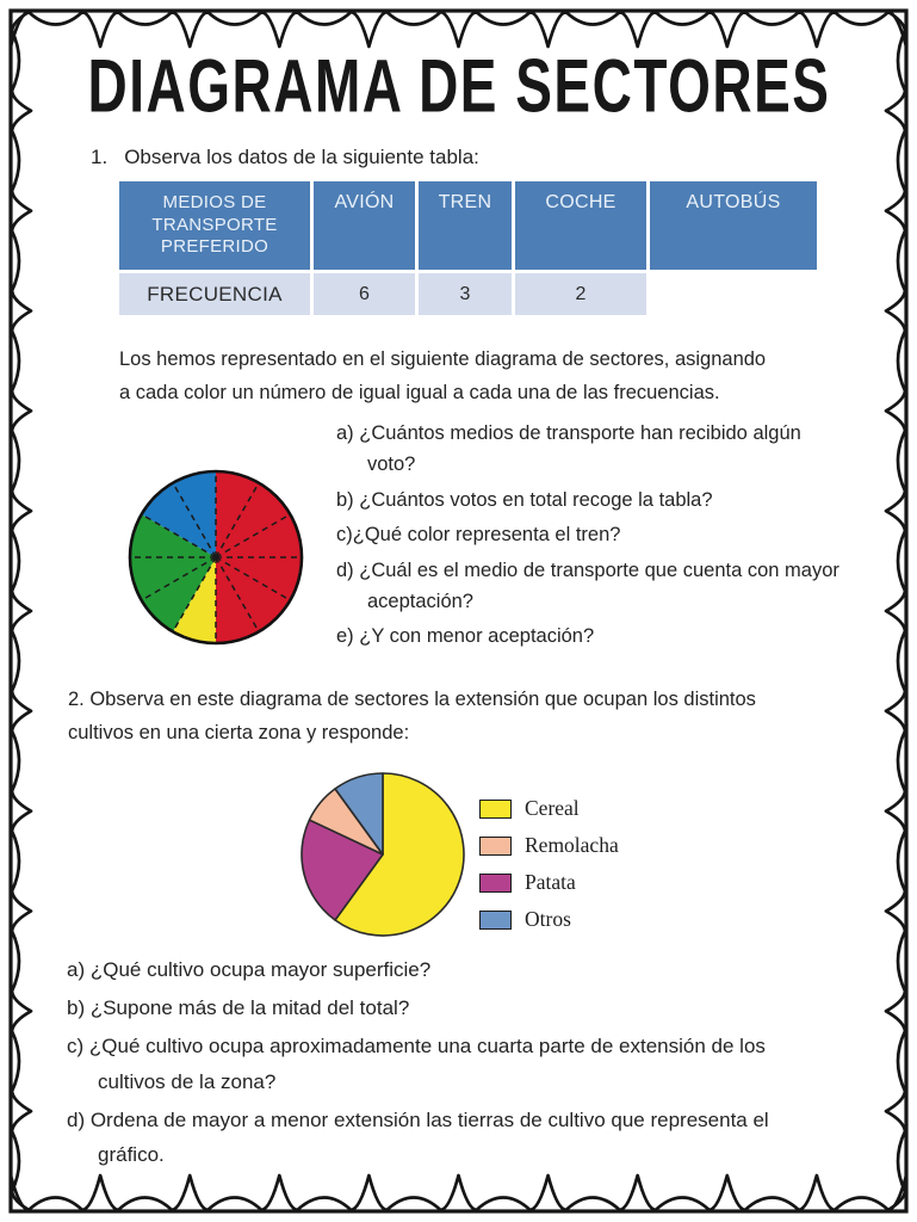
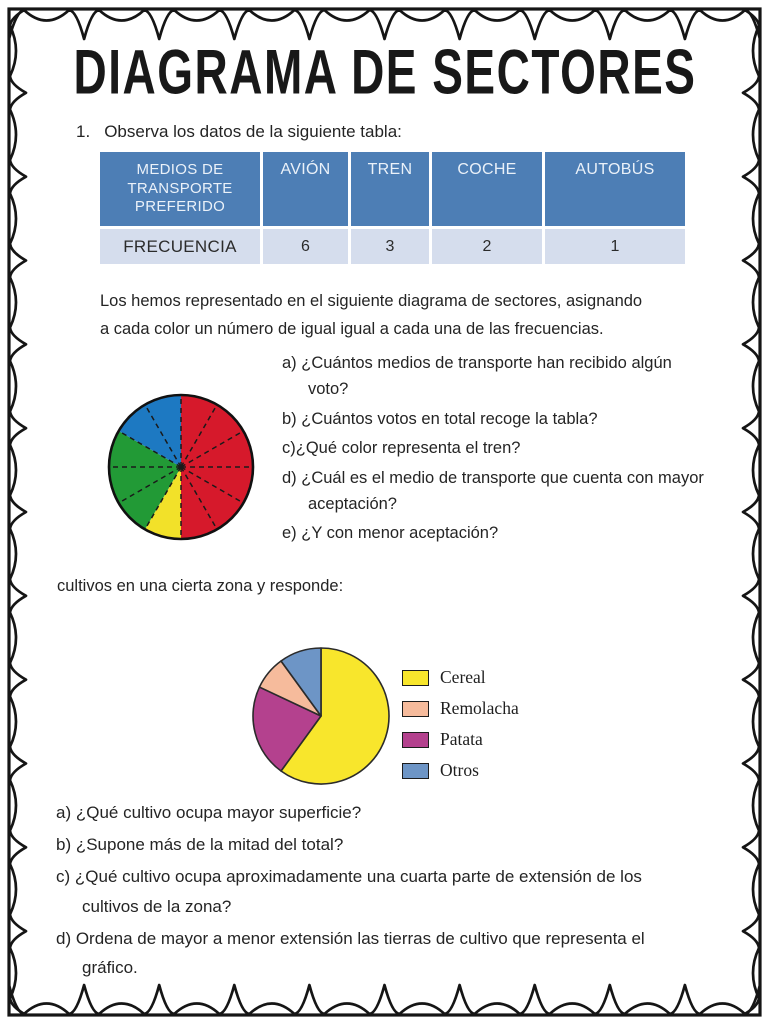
  DIAGRAMA DE SECTORES
  1.
  Observa los datos de la siguiente tabla:
  MEDIOS DE TRANSPORTE PREFERIDO
  AVIÓN
  TREN
  COCHE
  AUTOBÚS
  FRECUENCIA
  6
  3
  2
+ 1
  Los hemos representado en el siguiente diagrama de sectores, asignando
  a cada color un número de igual igual a cada una de las frecuencias.
  a) ¿Cuántos medios de transporte han recibido algún voto?
  b) ¿Cuántos votos en total recoge la tabla?
  c)¿Qué color representa el tren?
  d) ¿Cuál es el medio de transporte que cuenta con mayor aceptación?
  e) ¿Y con menor aceptación?
- 2. Observa en este diagrama de sectores la extensión que ocupan los distintos
  cultivos en una cierta zona y responde:
  Cereal
  Remolacha
  Patata
  Otros
  a) ¿Qué cultivo ocupa mayor superficie?
  b) ¿Supone más de la mitad del total?
  c) ¿Qué cultivo ocupa aproximadamente una cuarta parte de extensión de los cultivos de la zona?
  d) Ordena de mayor a menor extensión las tierras de cultivo que representa el gráfico.
